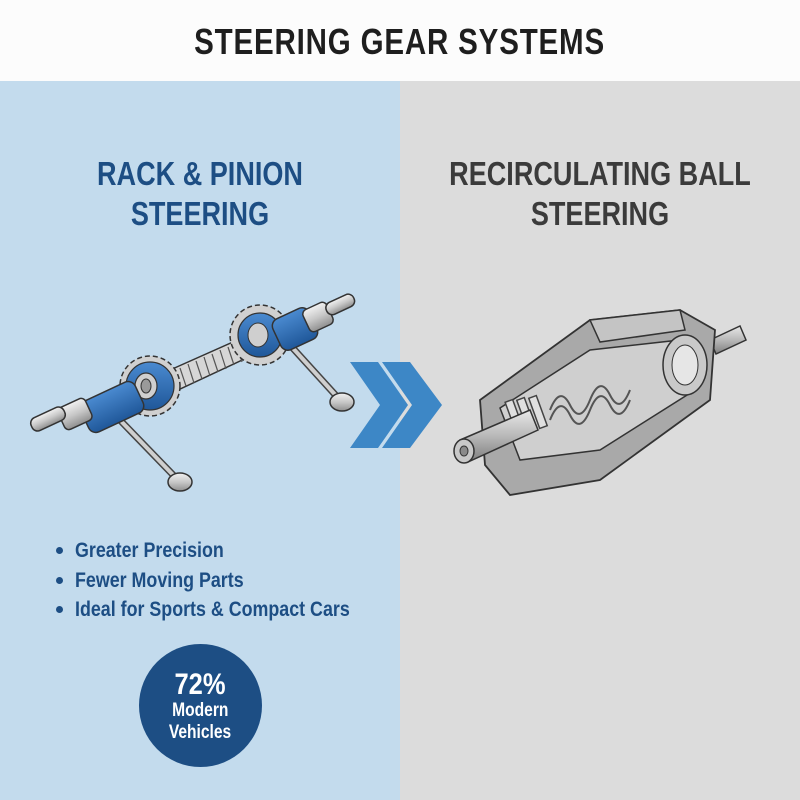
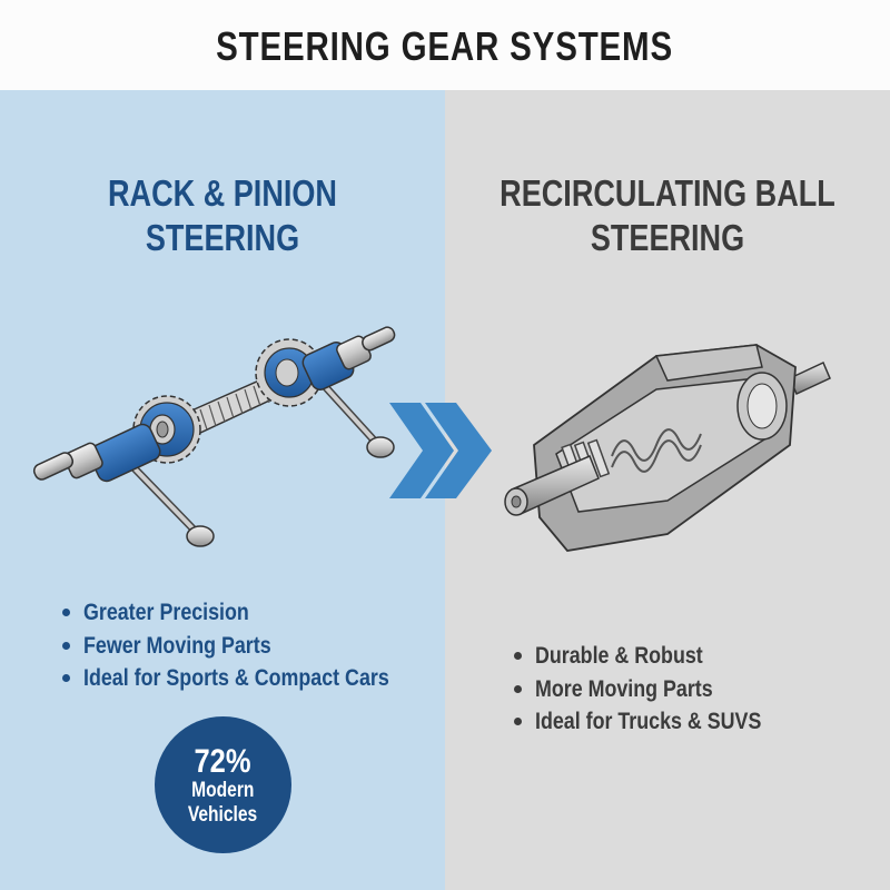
  STEERING GEAR SYSTEMS
  RACK & PINION
  STEERING
  Greater Precision
  Fewer Moving Parts
  Ideal for Sports & Compact Cars
  72%
  Modern
  Vehicles
  RECIRCULATING BALL
  STEERING
+ Durable & Robust
+ More Moving Parts
+ Ideal for Trucks & SUVS
